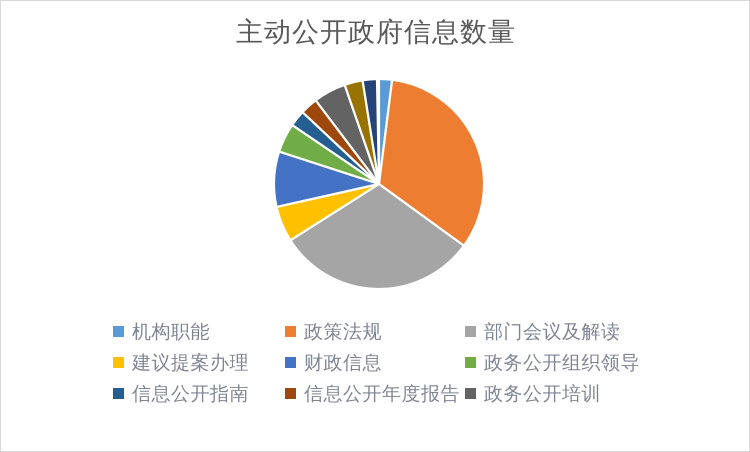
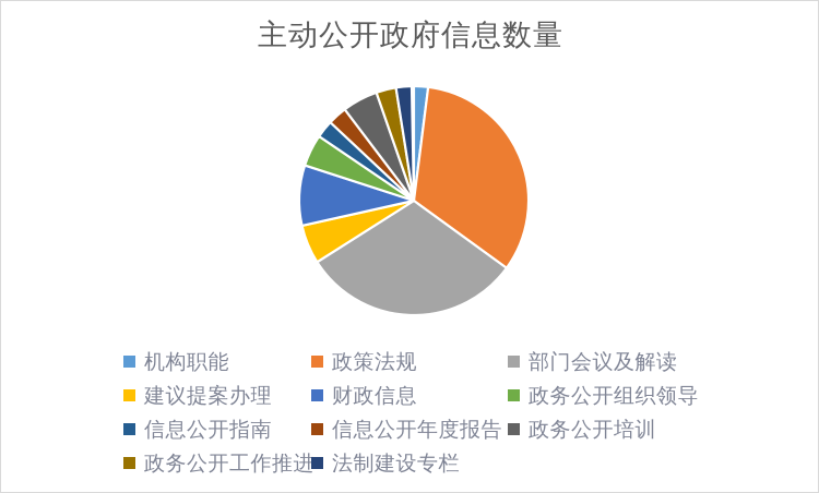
  主动公开政府信息数量
  机构职能 政策法规 部门会议及解读
  建议提案办理 财政信息 政务公开组织领导
  信息公开指南 信息公开年度报告 政务公开培训
+ 政务公开工作推进 法制建设专栏
